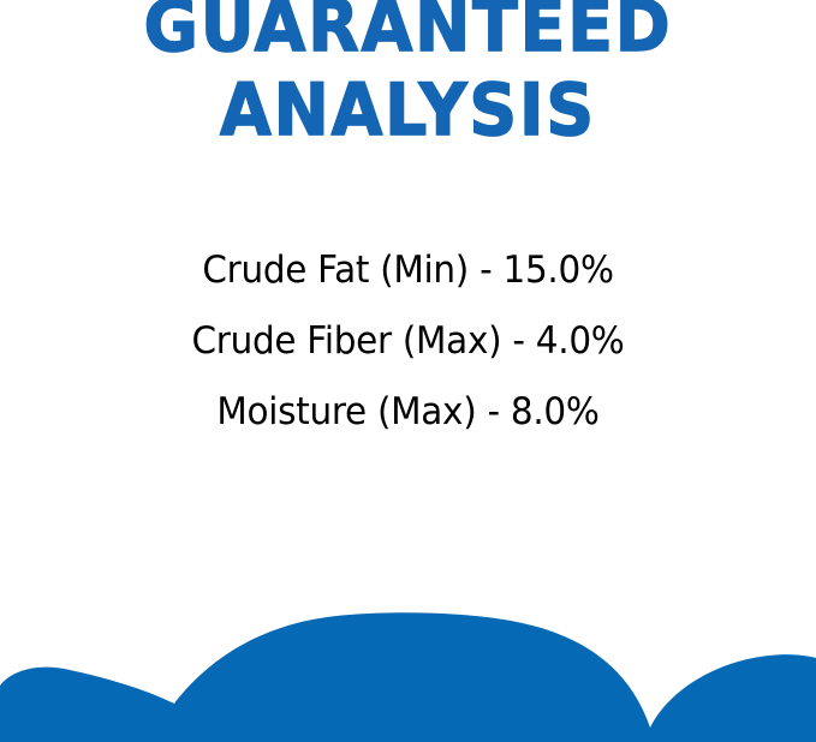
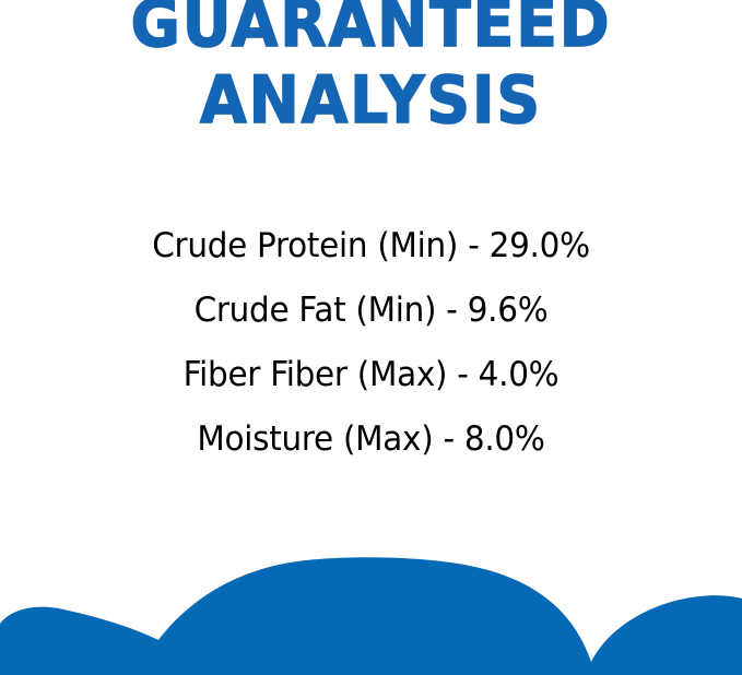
  GUARANTEED
  ANALYSIS
+ Crude Protein (Min) - 29.0%
- Crude Fat (Min) - 15.0%
+ Crude Fat (Min) - 9.6%
- Crude Fiber (Max) - 4.0%
+ Fiber Fiber (Max) - 4.0%
  Moisture (Max) - 8.0%
